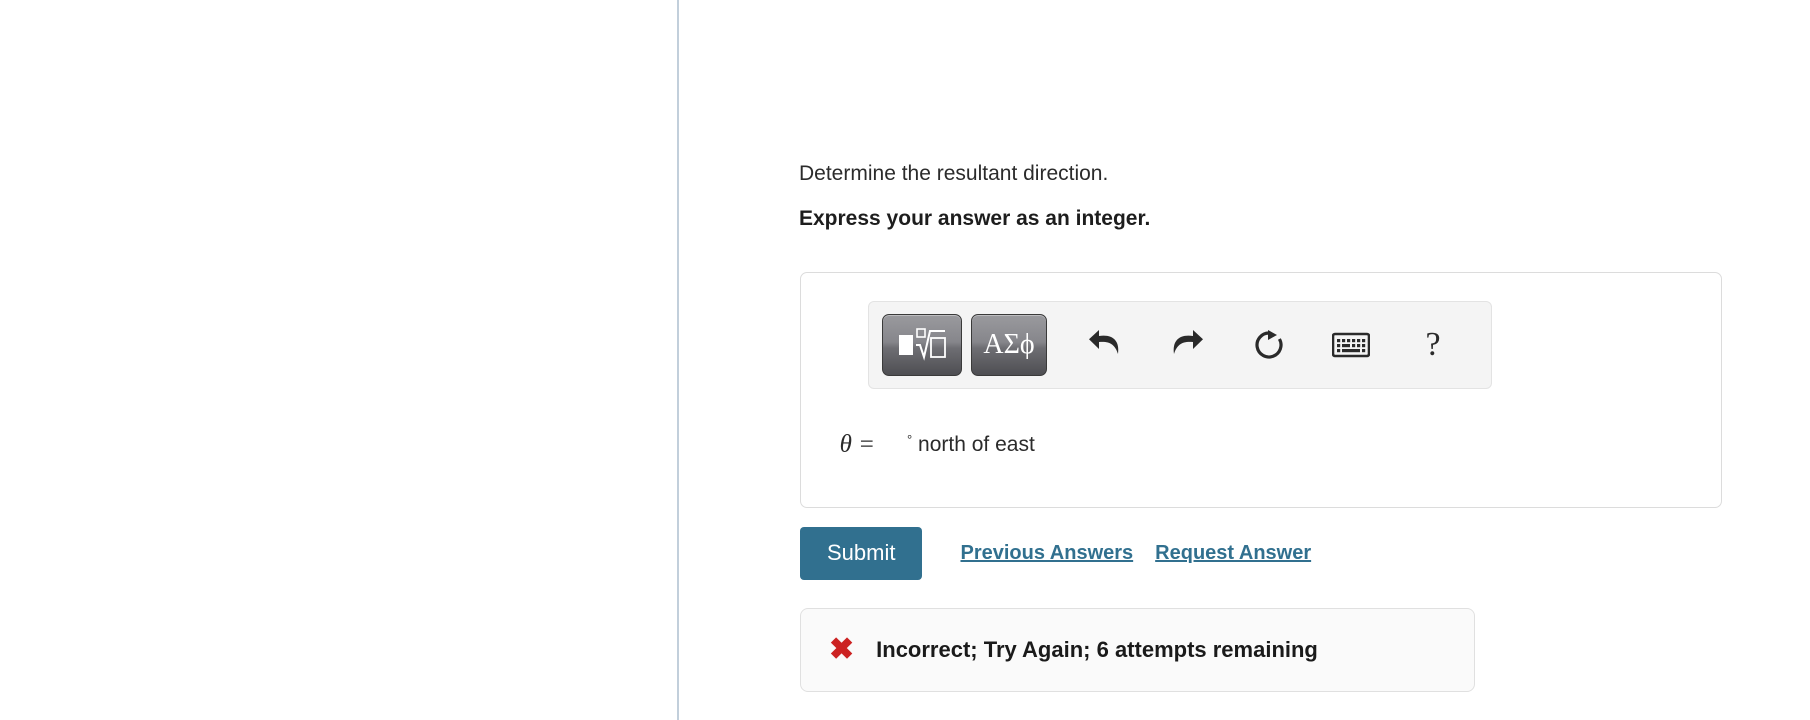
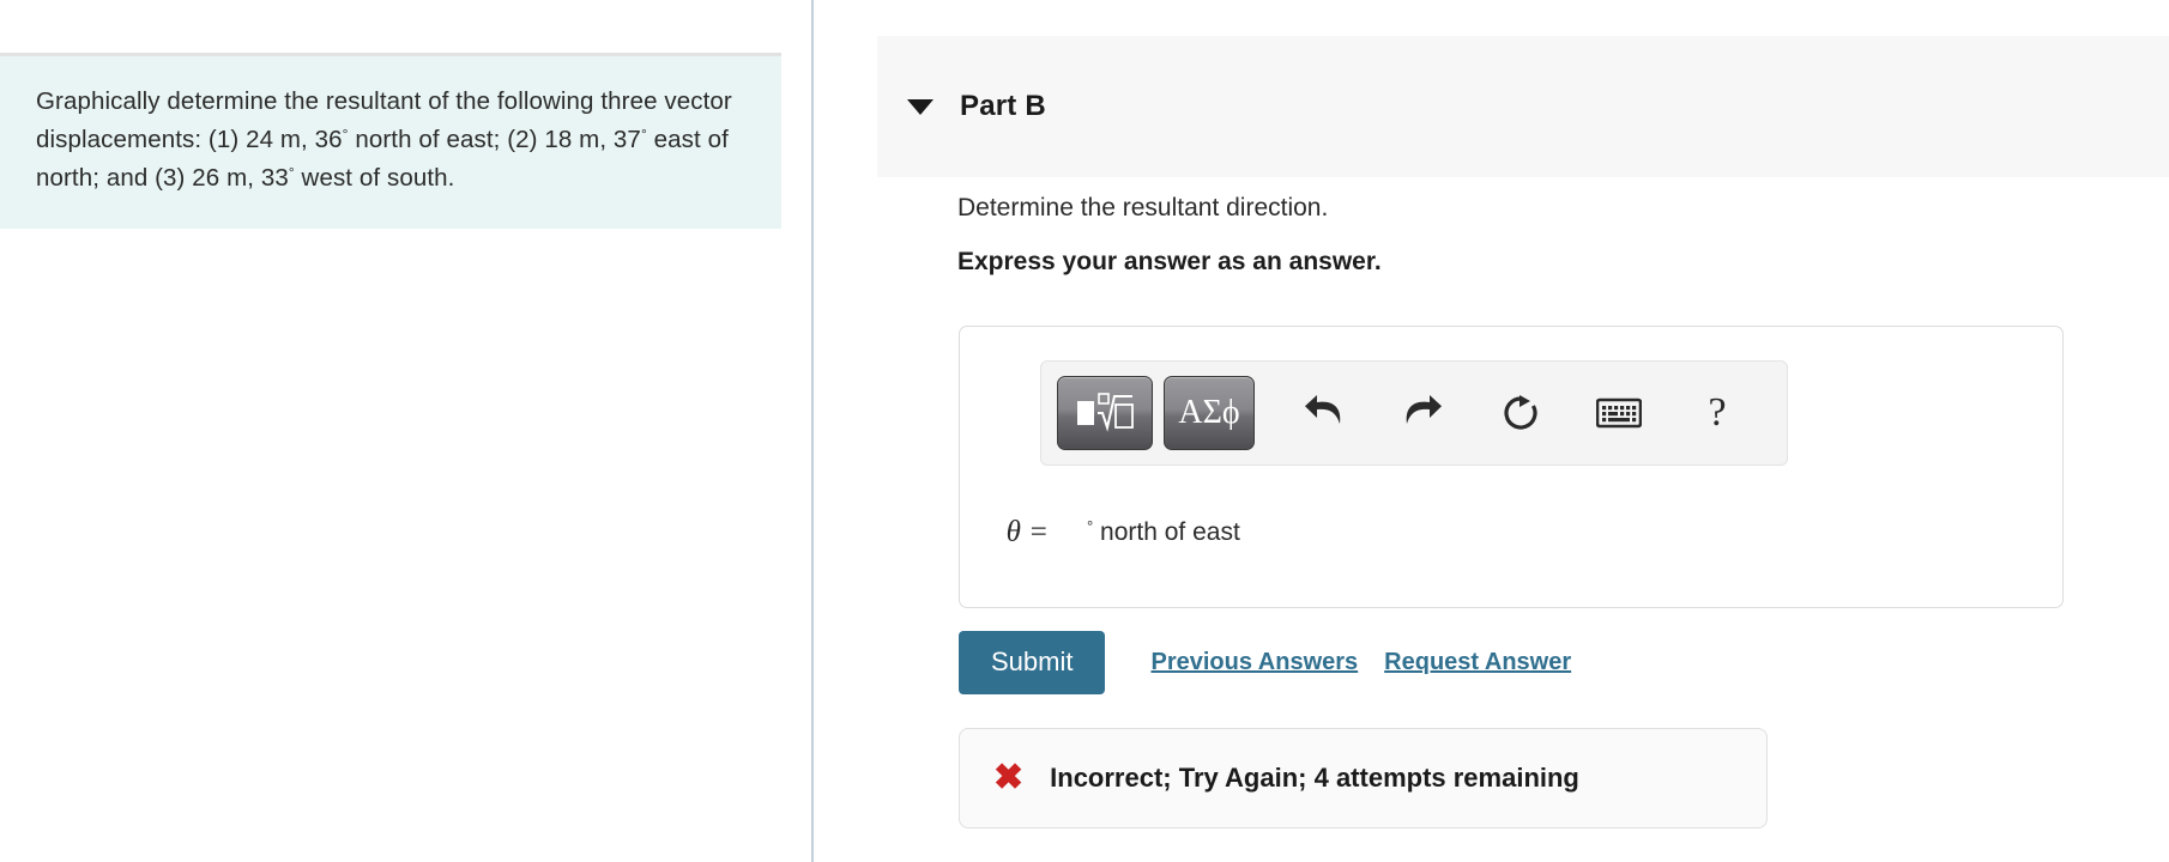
+ Graphically determine the resultant of the following three vector displacements: (1) 24 m, 36° north of east; (2) 18 m, 37° east of north; and (3) 26 m, 33° west of south.
+ Part B
  Determine the resultant direction.
- Express your answer as an integer.
+ Express your answer as an answer.
  ΑΣϕ
  ?
  θ =
  ° north of east
  Submit
  Previous Answers
  Request Answer
  ✖
- Incorrect; Try Again; 6 attempts remaining
+ Incorrect; Try Again; 4 attempts remaining
